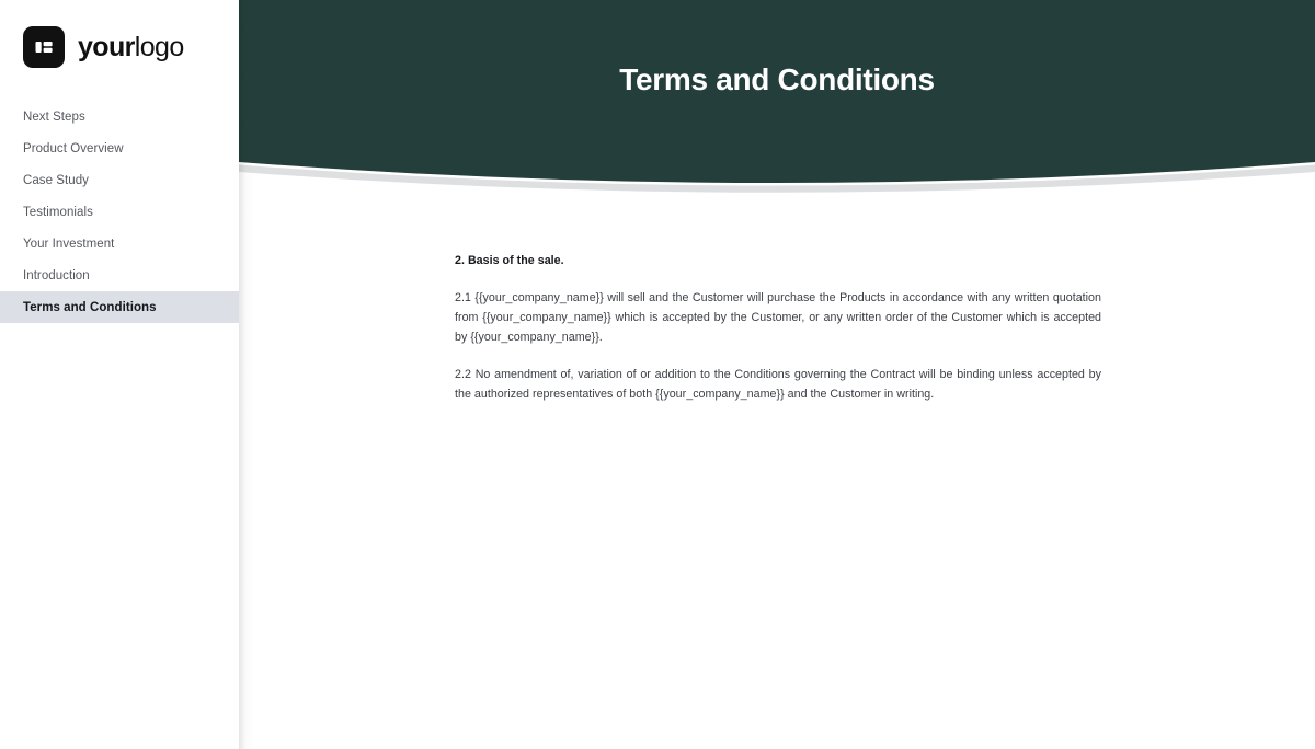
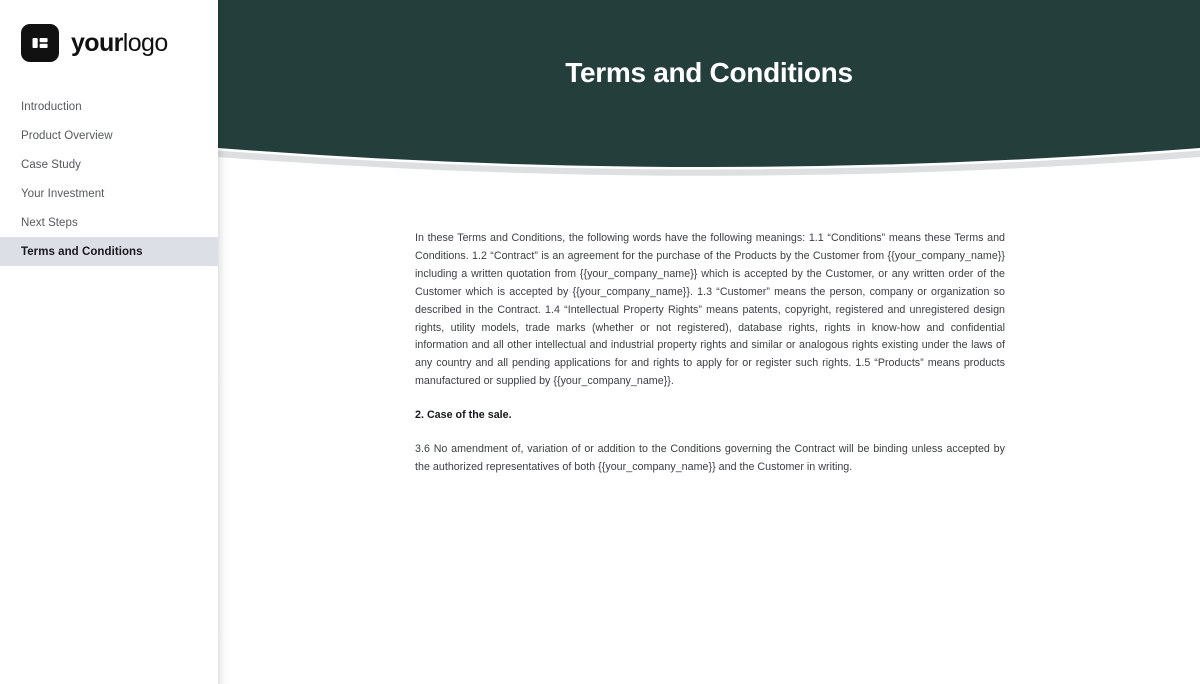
  yourlogo
- Next Steps
+ Introduction
  Product Overview
  Case Study
- Testimonials
  Your Investment
- Introduction
+ Next Steps
  Terms and Conditions
  Terms and Conditions
+ In these Terms and Conditions, the following words have the following meanings: 1.1 “Conditions” means these Terms and Conditions. 1.2 “Contract” is an agreement for the purchase of the Products by the Customer from {{your_company_name}} including a written quotation from {{your_company_name}} which is accepted by the Customer, or any written order of the Customer which is accepted by {{your_company_name}}. 1.3 “Customer” means the person, company or organization so described in the Contract. 1.4 “Intellectual Property Rights” means patents, copyright, registered and unregistered design rights, utility models, trade marks (whether or not registered), database rights, rights in know-how and confidential information and all other intellectual and industrial property rights and similar or analogous rights existing under the laws of any country and all pending applications for and rights to apply for or register such rights. 1.5 “Products” means products manufactured or supplied by {{your_company_name}}.
- 2. Basis of the sale.
+ 2. Case of the sale.
- 2.1 {{your_company_name}} will sell and the Customer will purchase the Products in accordance with any written quotation from {{your_company_name}} which is accepted by the Customer, or any written order of the Customer which is accepted by {{your_company_name}}.
- 2.2 No amendment of, variation of or addition to the Conditions governing the Contract will be binding unless accepted by the authorized representatives of both {{your_company_name}} and the Customer in writing.
+ 3.6 No amendment of, variation of or addition to the Conditions governing the Contract will be binding unless accepted by the authorized representatives of both {{your_company_name}} and the Customer in writing.
